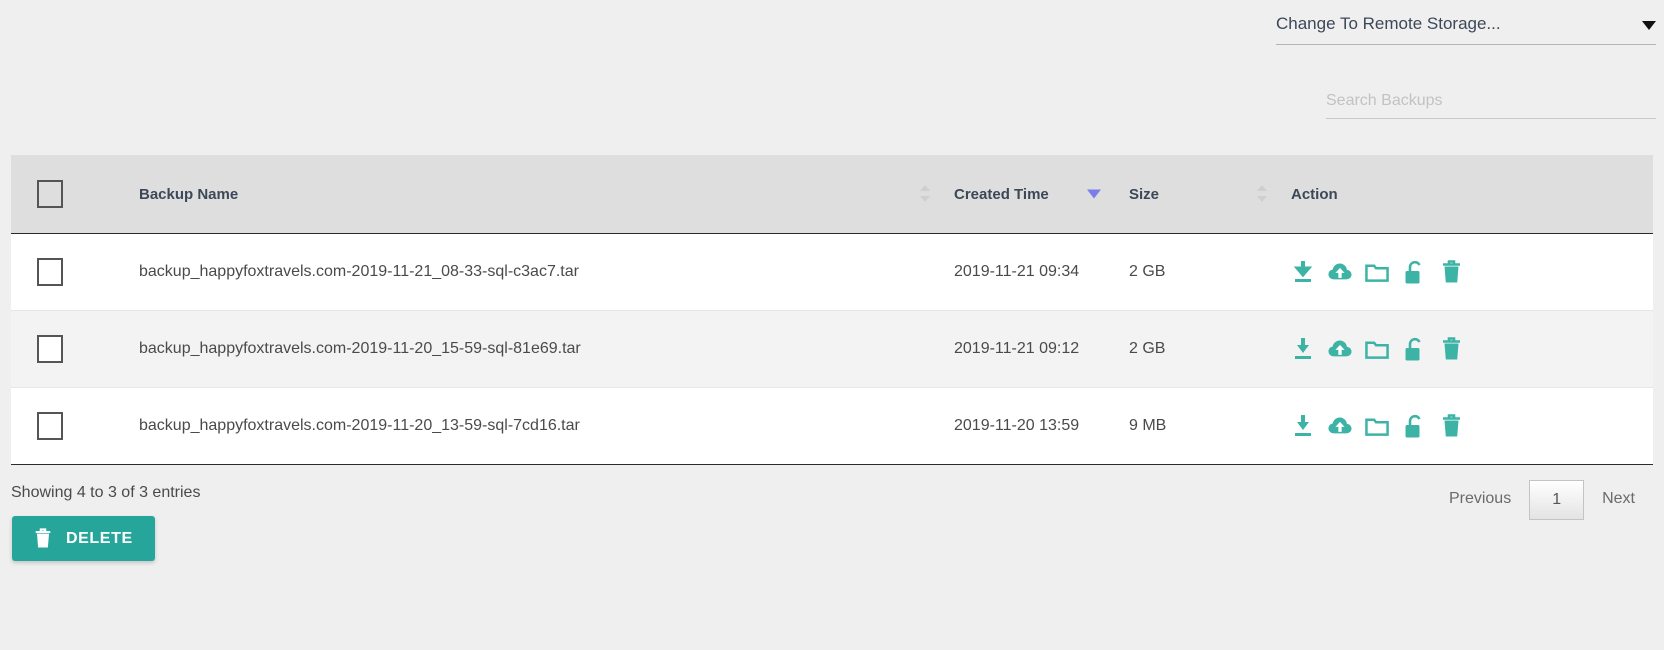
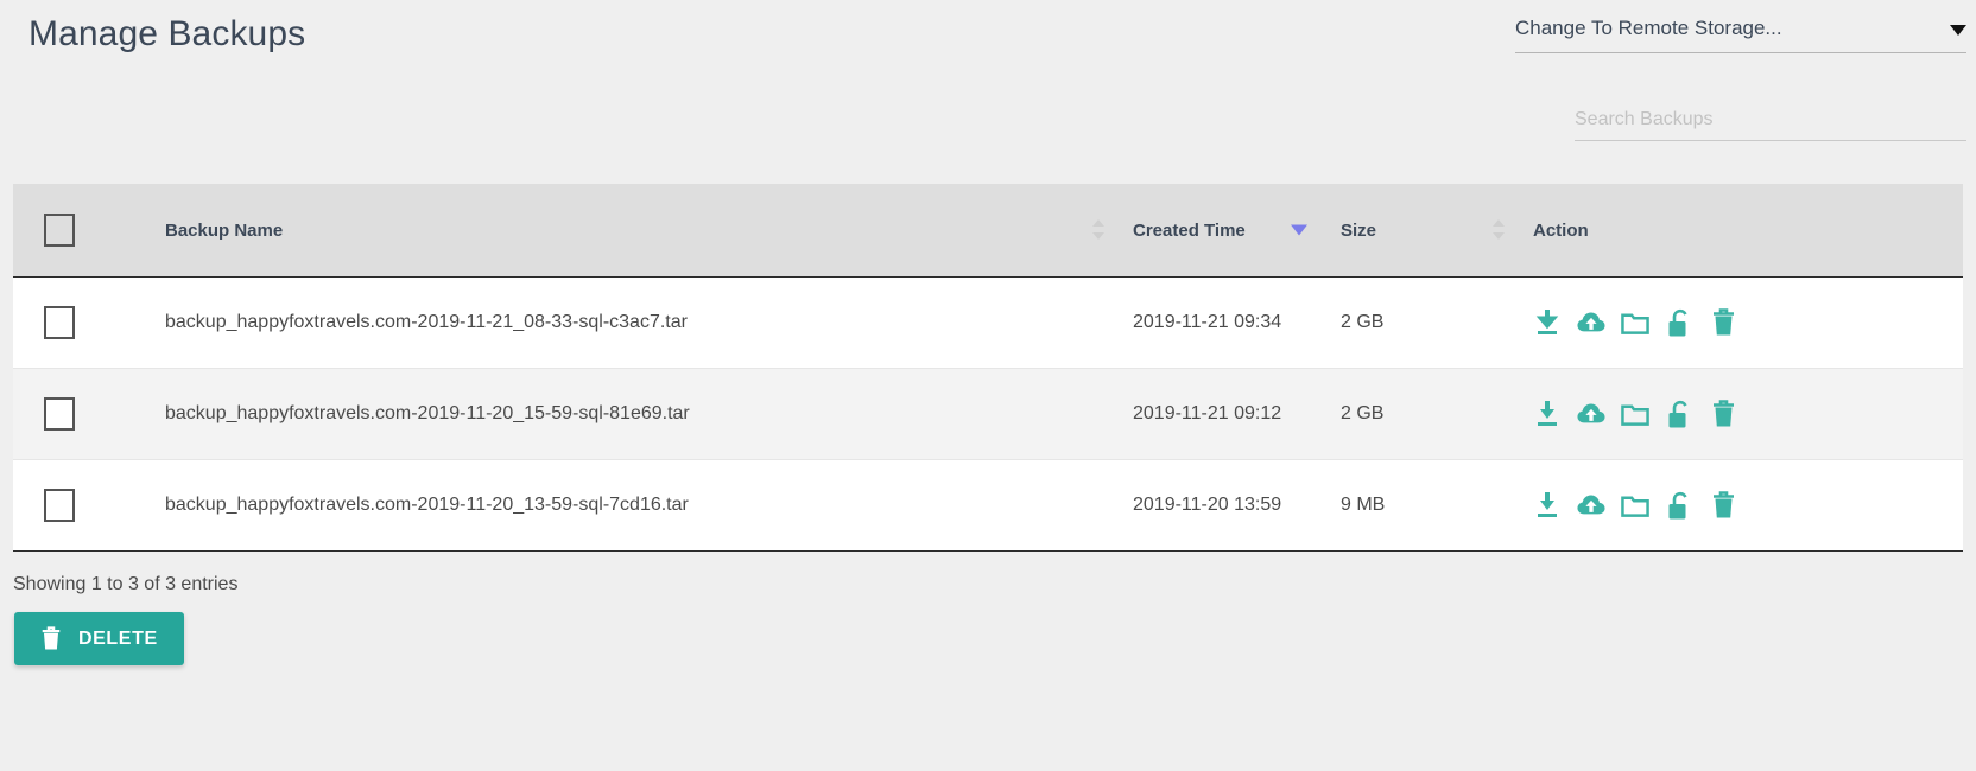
+ Manage Backups
  Change To Remote Storage...
  Search Backups
  	Backup Name	Created Time	Size	Action
  	backup_happyfoxtravels.com-2019-11-21_08-33-sql-c3ac7.tar	2019-11-21 09:34	2 GB
  	backup_happyfoxtravels.com-2019-11-20_15-59-sql-81e69.tar	2019-11-21 09:12	2 GB
  	backup_happyfoxtravels.com-2019-11-20_13-59-sql-7cd16.tar	2019-11-20 13:59	9 MB
- Showing 4 to 3 of 3 entries
+ Showing 1 to 3 of 3 entries
- Previous
- 1
- Next
  DELETE
